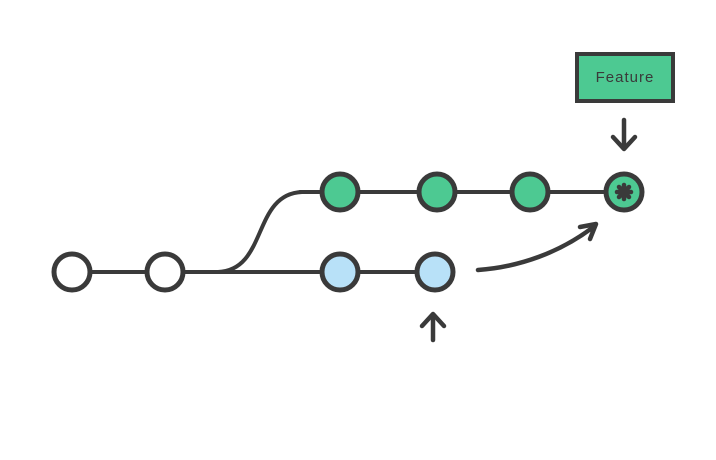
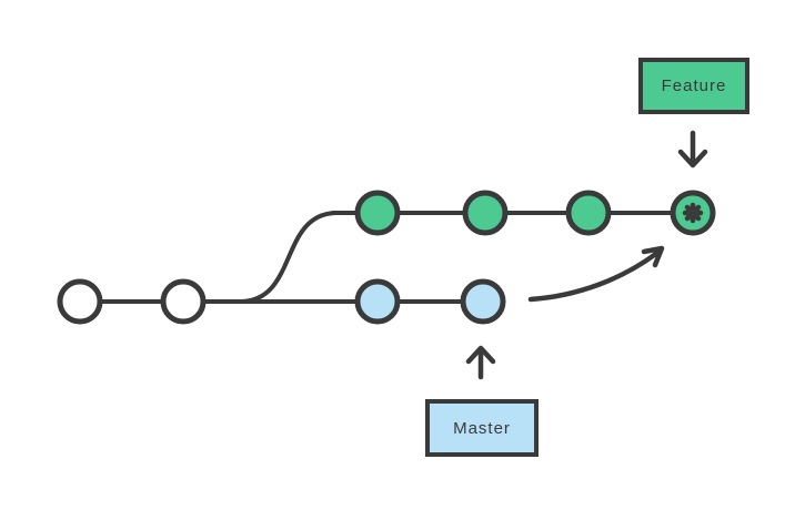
  Feature
+ Master
